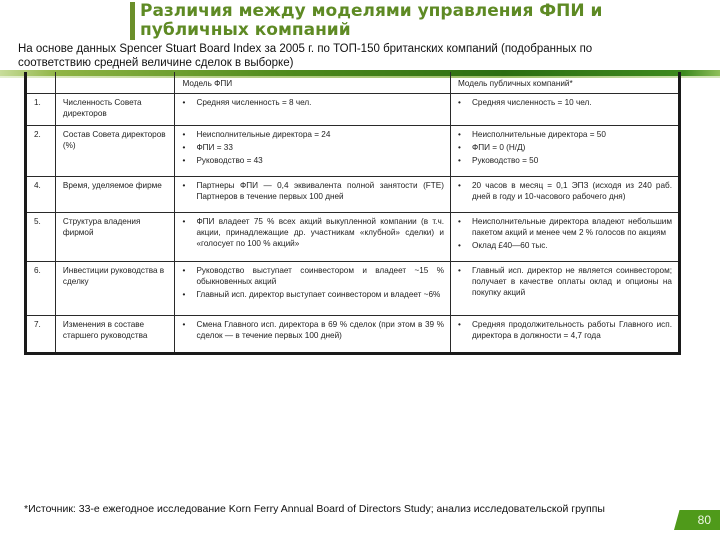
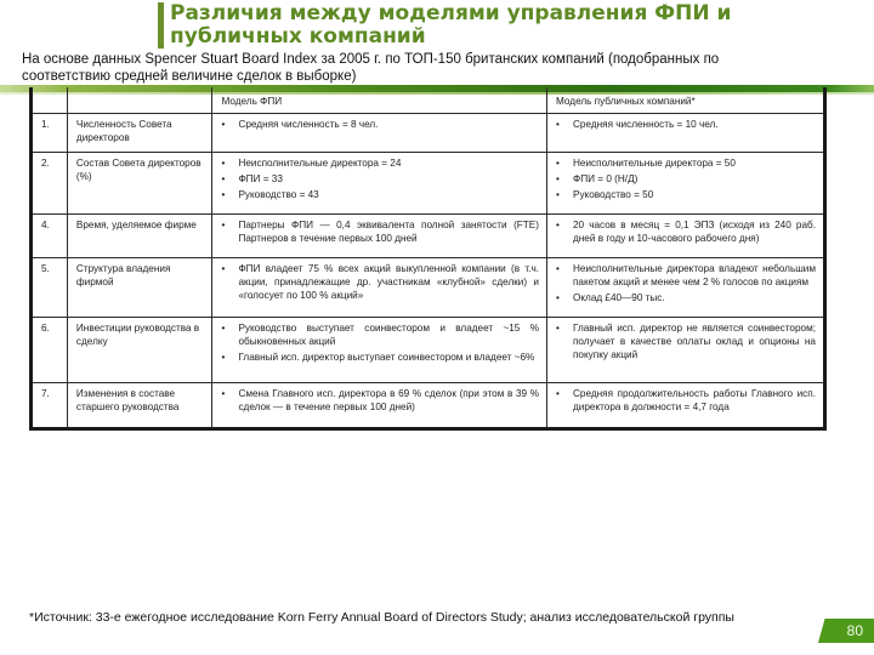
  Различия между моделями управления ФПИ и публичных компаний
  На основе данных Spencer Stuart Board Index за 2005 г. по ТОП-150 британских компаний (подобранных по соответствию средней величине сделок в выборке)
  		Модель ФПИ	Модель публичных компаний*
  1.	Численность Совета директоров	• Средняя численность = 8 чел.	• Средняя численность = 10 чел.
  2.	Состав Совета директоров (%)	• Неисполнительные директора = 24• ФПИ = 33• Руководство = 43	• Неисполнительные директора = 50• ФПИ = 0 (Н/Д)• Руководство = 50
  4.	Время, уделяемое фирме	• Партнеры ФПИ — 0,4 эквивалента полной занятости (FTE) Партнеров в течение первых 100 дней	• 20 часов в месяц = 0,1 ЭПЗ (исходя из 240 раб. дней в году и 10-часового рабочего дня)
- 5.	Структура владения фирмой	• ФПИ владеет 75 % всех акций выкупленной компании (в т.ч. акции, принадлежащие др. участникам «клубной» сделки) и «голосует по 100 % акций»	• Неисполнительные директора владеют небольшим пакетом акций и менее чем 2 % голосов по акциям• Оклад £40—60 тыс.
+ 5.	Структура владения фирмой	• ФПИ владеет 75 % всех акций выкупленной компании (в т.ч. акции, принадлежащие др. участникам «клубной» сделки) и «голосует по 100 % акций»	• Неисполнительные директора владеют небольшим пакетом акций и менее чем 2 % голосов по акциям• Оклад £40—90 тыс.
  6.	Инвестиции руководства в сделку	• Руководство выступает соинвестором и владеет ~15 % обыкновенных акций• Главный исп. директор выступает соинвестором и владеет ~6%	• Главный исп. директор не является соинвестором; получает в качестве оплаты оклад и опционы на покупку акций
  7.	Изменения в составе старшего руководства	• Смена Главного исп. директора в 69 % сделок (при этом в 39 % сделок — в течение первых 100 дней)	• Средняя продолжительность работы Главного исп. директора в должности = 4,7 года
  *Источник: 33-е ежегодное исследование Korn Ferry Annual Board of Directors Study; анализ исследовательской группы
  80
